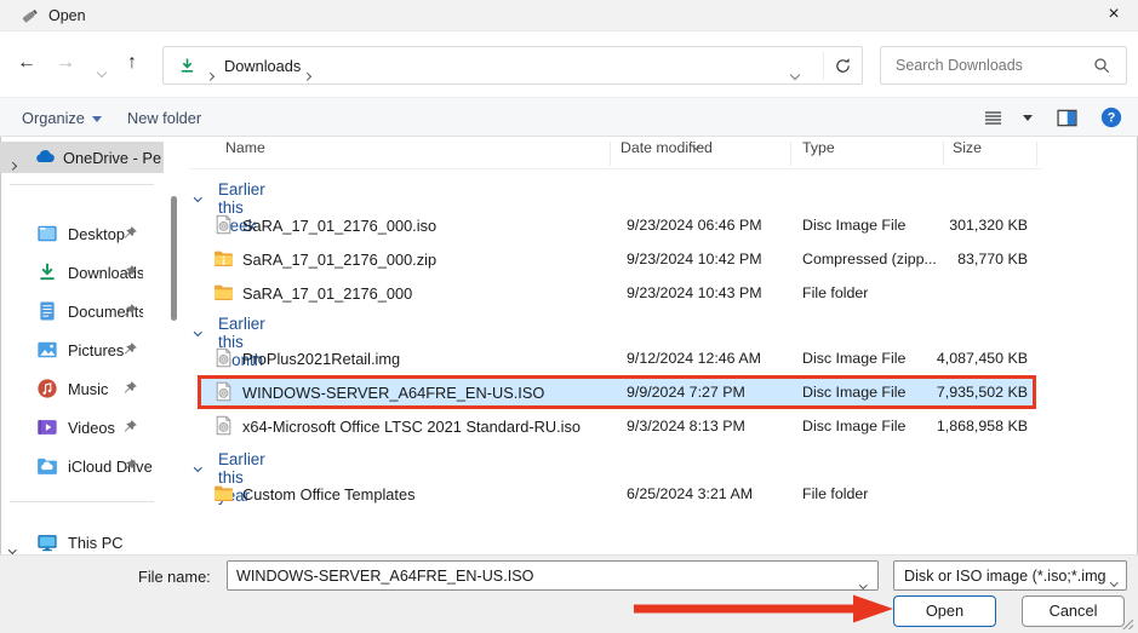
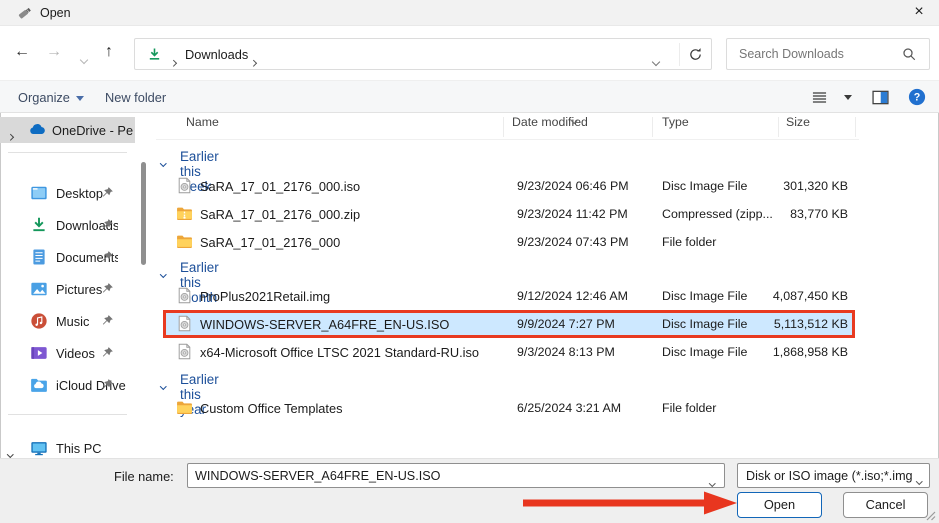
  Open
  ×
  ←
  →
  ↑
  Downloads
  Search Downloads
  Organize
  New folder
  OneDrive - Pe
  Desktop
  Downloas
  Documents
  Pictures
  Music
  Videos
  iCloud Drive
  This PC
  Name
  Date modified
  Type
  Size
  Earlier this eek
  SaRA_17_01_2176_000.iso
  9/23/2024 06:46 PM
  Disc Image File
  301,320 KB
  SaRA_17_01_2176_000.zip
- 9/23/2024 10:42 PM
+ 9/23/2024 11:42 PM
  Compressed (zipp...
  83,770 KB
  SaRA_17_01_2176_000
- 9/23/2024 10:43 PM
+ 9/23/2024 07:43 PM
  File folder
  Earlier this onth
  ProPlus2021Retail.img
  9/12/2024 12:46 AM
  Disc Image File
  4,087,450 KB
  WINDOWS-SERVER_A64FRE_EN-US.ISO
  9/9/2024 7:27 PM
  Disc Image File
- 7,935,502 KB
+ 5,113,512 KB
  x64-Microsoft Office LTSC 2021 Standard-RU.iso
  9/3/2024 8:13 PM
  Disc Image File
  1,868,958 KB
  Earlier this ar
  Custom Office Templates
  6/25/2024 3:21 AM
  File folder
  File name:
  WINDOWS-SERVER_A64FRE_EN-US.ISO
  Disk or ISO image (*.iso;*.img
  Open
  Cancel
